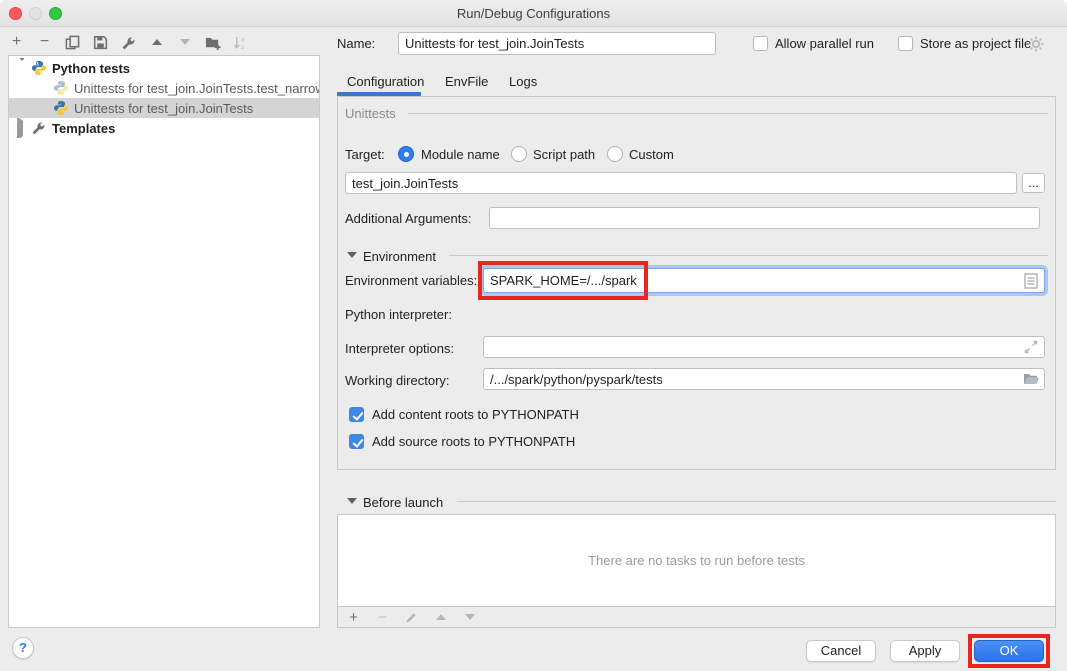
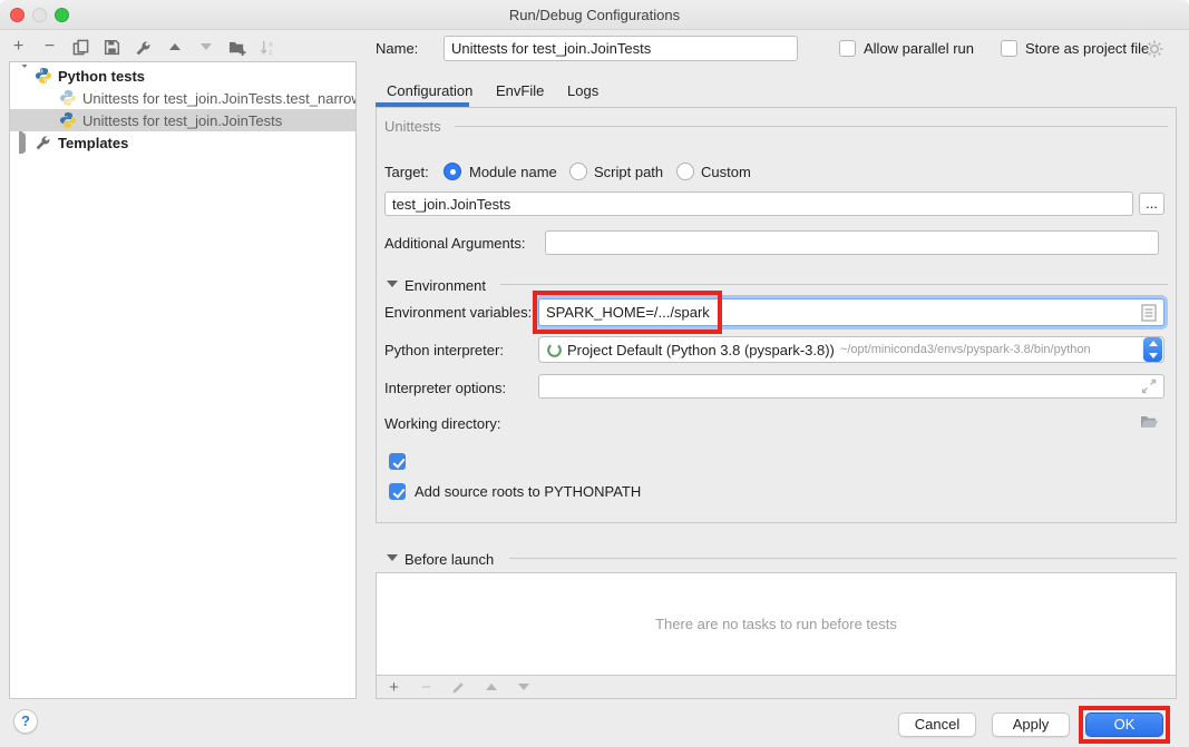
  Run/Debug Configurations
  +
  −
  Python tests
  Unittests for test_join.JoinTests.test_narro
  Unittests for test_join.JoinTests
  Templates
  Name:
  Unittests for test_join.JoinTests
  Allow parallel run
  Store as project file
  Configuration
  EnvFile
  Logs
  Unittests
  Target:
  Module name
  Script path
  Custom
  test_join.JoinTests
  ...
  Additional Arguments:
  Environment
  Environment variables:
  SPARK_HOME=/.../spark
  Python interpreter:
+ Project Default (Python 3.8 (pyspark-3.8))
+ ~/opt/miniconda3/envs/pyspark-3.8/bin/python
  Interpreter options:
  Working directory:
- /.../spark/python/pyspark/tests
- Add content roots to PYTHONPATH
  Add source roots to PYTHONPATH
  Before launch
  There are no tasks to run before tests
  +
  −
  ?
  Cancel
  Apply
  OK
